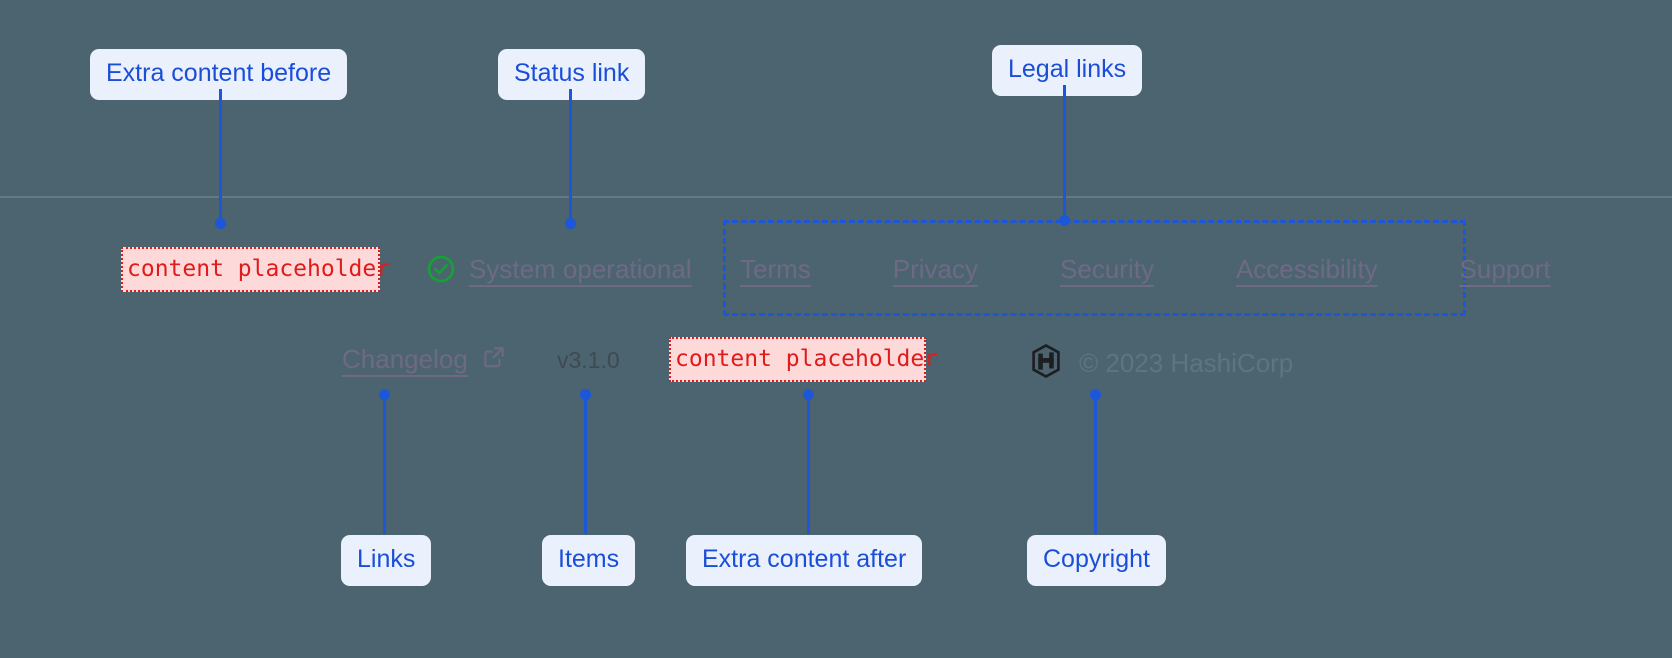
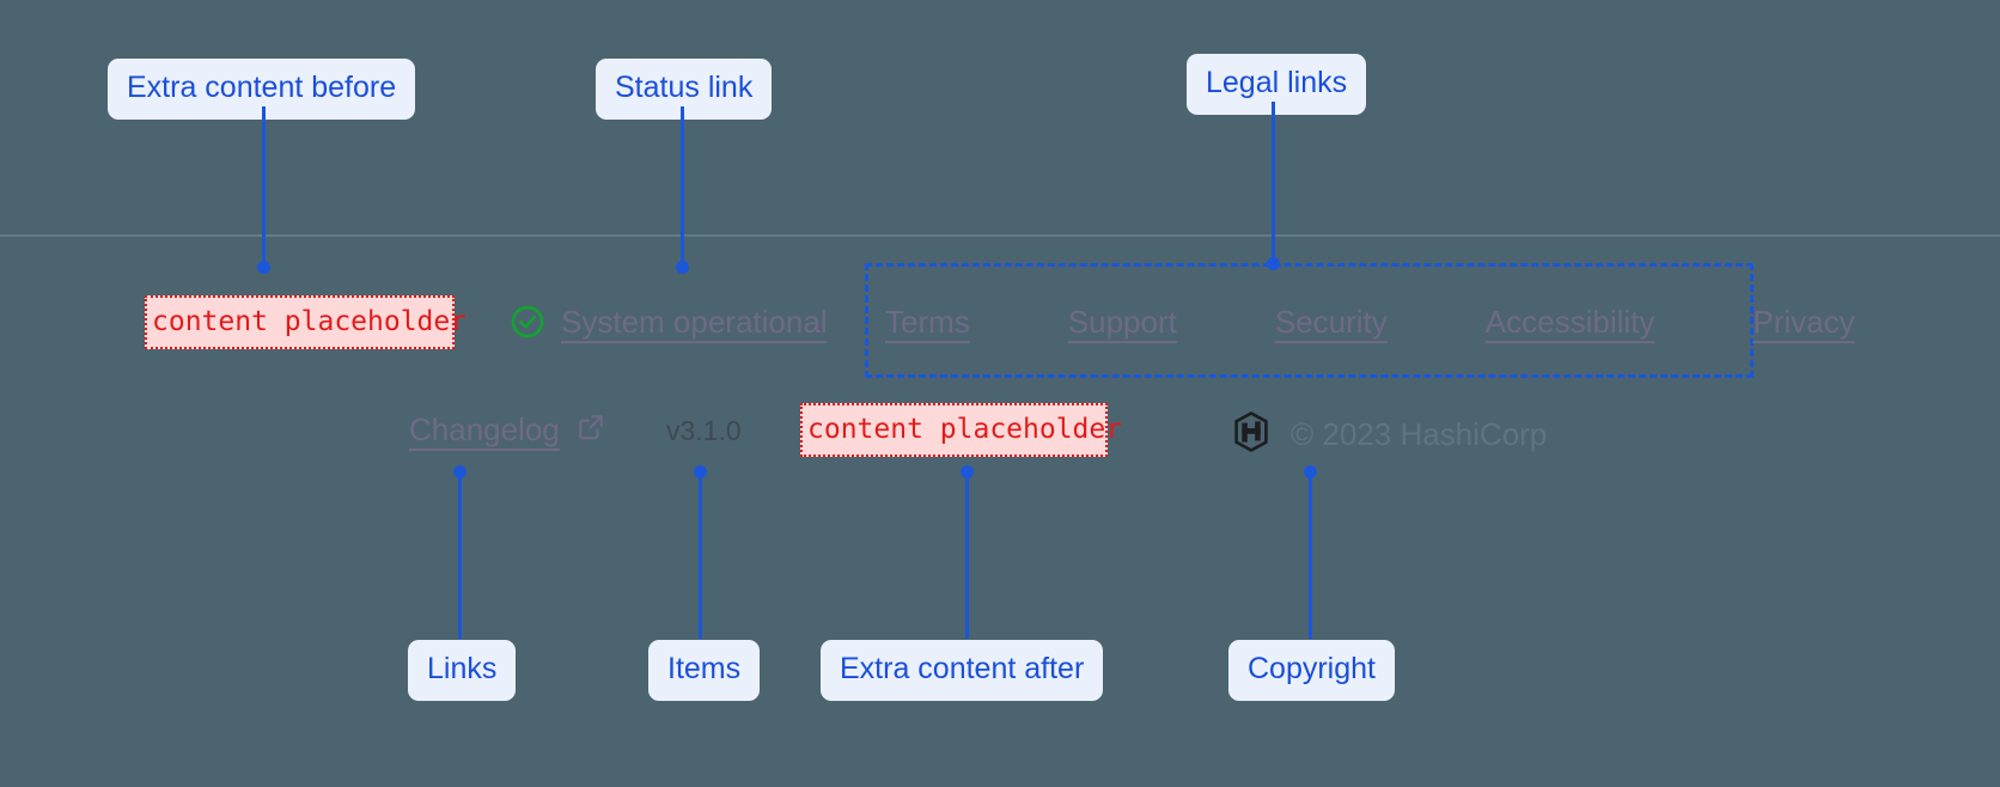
  Extra content before
  Status link
  Legal links
  content placeholder
  System operational
  Terms
- Privacy
+ Support
  Security
  Accessibility
- Support
+ Privacy
  Changelog
  v3.1.0
  content placeholder
  Links
  Items
  Extra content after
  Copyright
